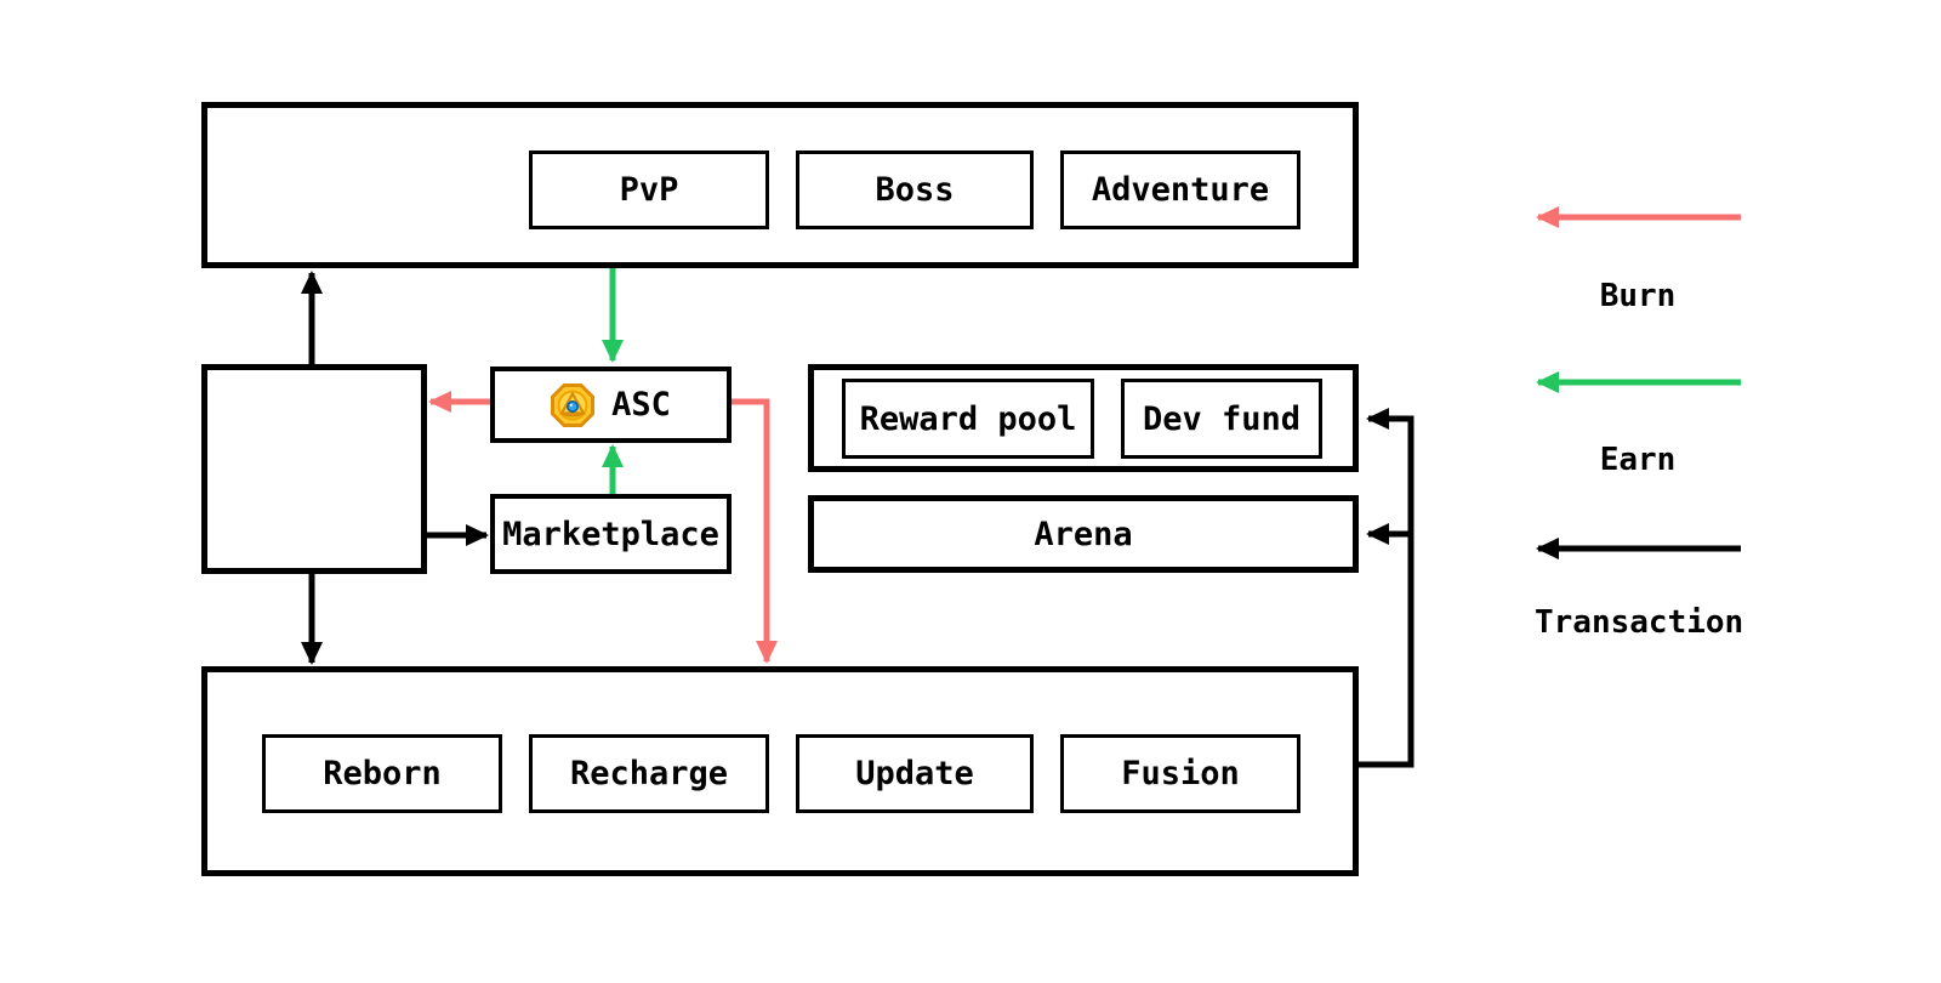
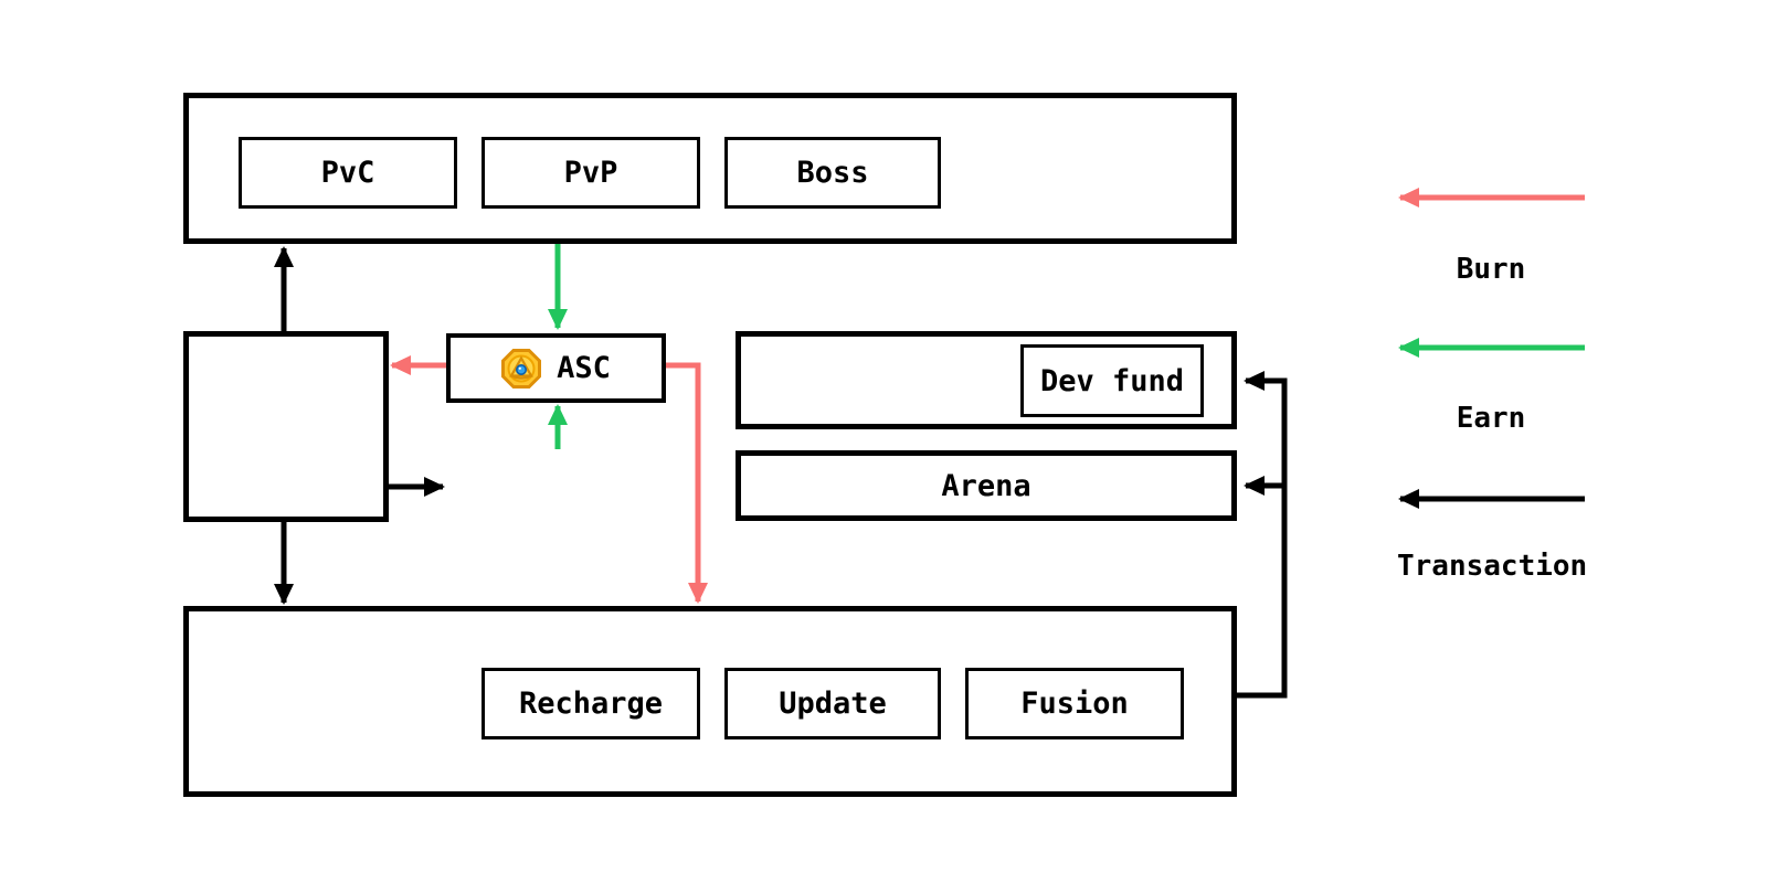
+ PvC
  PvP
  Boss
- Adventure
  ASC
- Marketplace
- Reward pool
  Dev fund
  Arena
- Reborn
  Recharge
  Update
  Fusion
  Burn
  Earn
  Transaction
